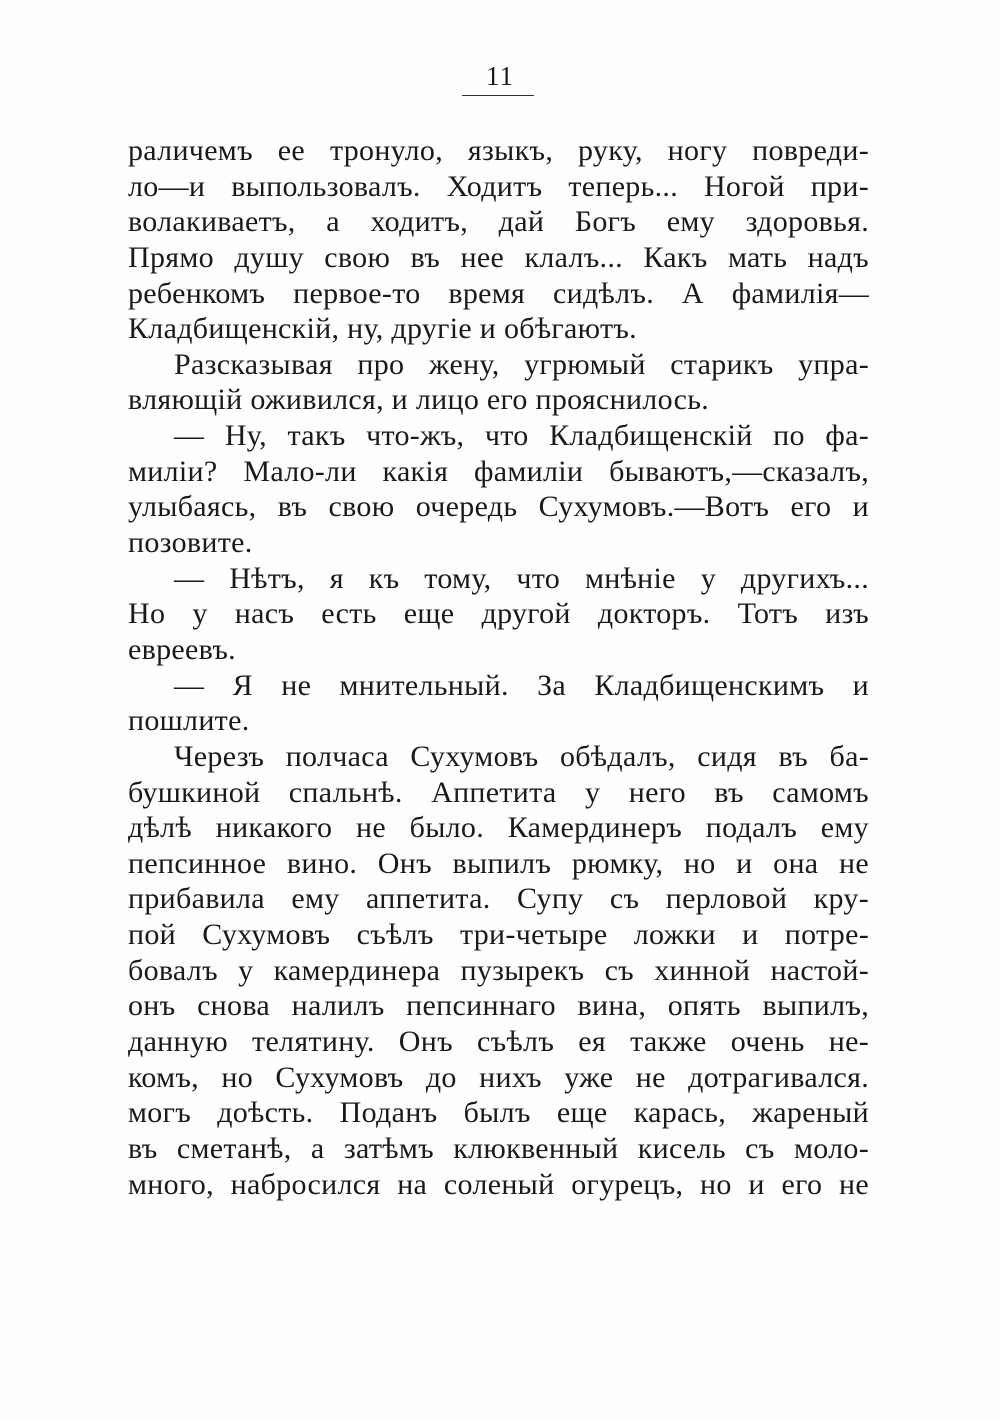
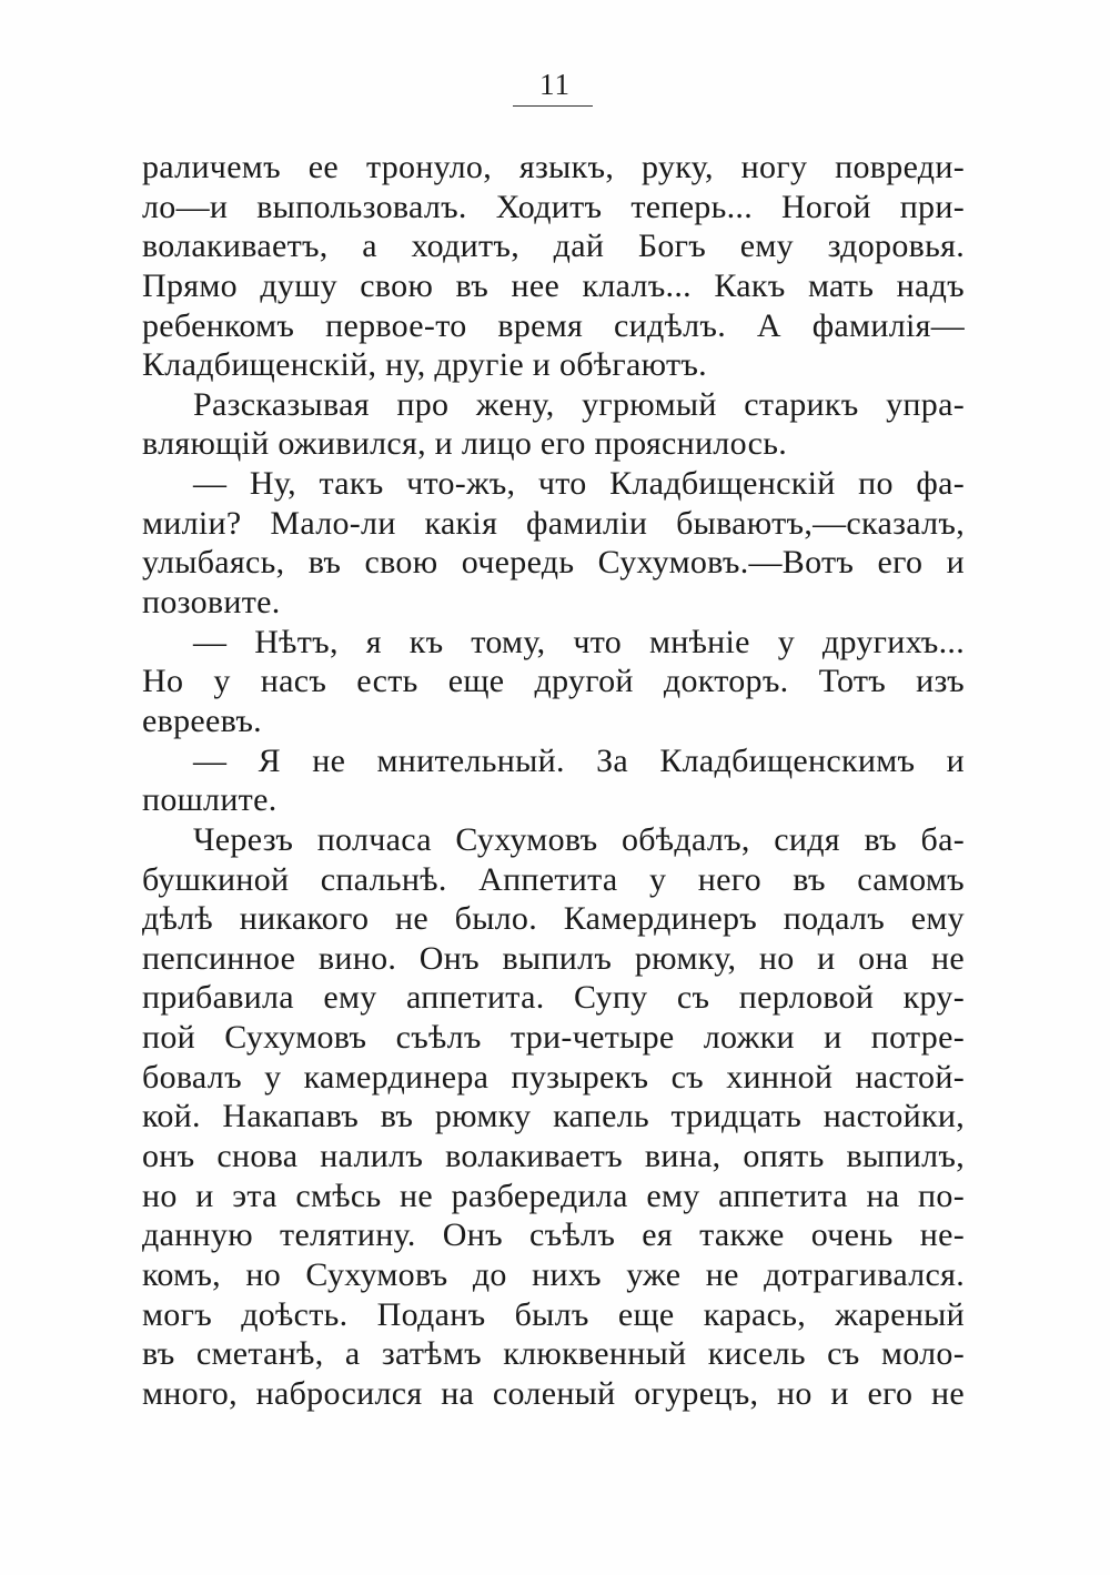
  11
  раличемъ ее тронуло, языкъ, руку, ногу повреди-
  ло—и выпользовалъ. Ходитъ теперь... Ногой при-
  волакиваетъ, а ходитъ, дай Богъ ему здоровья.
  Прямо душу свою въ нее клалъ... Какъ мать надъ
  ребенкомъ первое-то время сидѣлъ. А фамилія—
  Кладбищенскій, ну, другіе и обѣгаютъ.
  Разсказывая про жену, угрюмый старикъ упра-
  вляющій оживился, и лицо его прояснилось.
  — Ну, такъ что-жъ, что Кладбищенскій по фа-
  миліи? Мало-ли какія фамиліи бываютъ,—сказалъ,
  улыбаясь, въ свою очередь Сухумовъ.—Вотъ его и
  позовите.
  — Нѣтъ, я къ тому, что мнѣніе у другихъ...
  Но у насъ есть еще другой докторъ. Тотъ изъ
  евреевъ.
  — Я не мнительный. За Кладбищенскимъ и
  пошлите.
  Черезъ полчаса Сухумовъ обѣдалъ, сидя въ ба-
  бушкиной спальнѣ. Аппетита у него въ самомъ
  дѣлѣ никакого не было. Камердинеръ подалъ ему
  пепсинное вино. Онъ выпилъ рюмку, но и она не
  прибавила ему аппетита. Супу съ перловой кру-
  пой Сухумовъ съѣлъ три-четыре ложки и потре-
  бовалъ у камердинера пузырекъ съ хинной настой-
+ кой. Накапавъ въ рюмку капель тридцать настойки,
- онъ снова налилъ пепсиннаго вина, опять выпилъ,
+ онъ снова налилъ волакиваетъ вина, опять выпилъ,
+ но и эта смѣсь не разбередила ему аппетита на по-
  данную телятину. Онъ съѣлъ ея также очень не-
  комъ, но Сухумовъ до нихъ уже не дотрагивался.
  могъ доѣсть. Поданъ былъ еще карась, жареный
  въ сметанѣ, а затѣмъ клюквенный кисель съ моло-
  много, набросился на соленый огурецъ, но и его не
